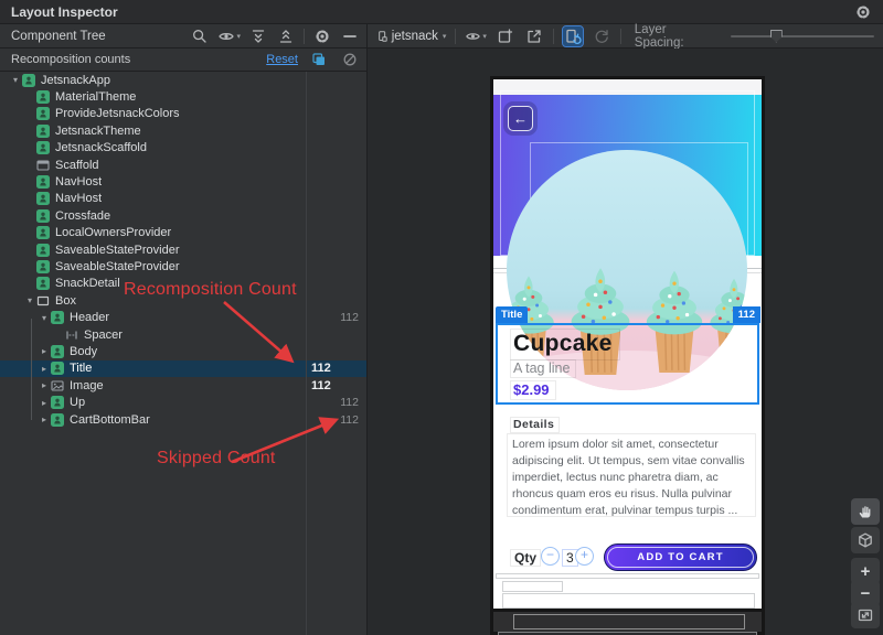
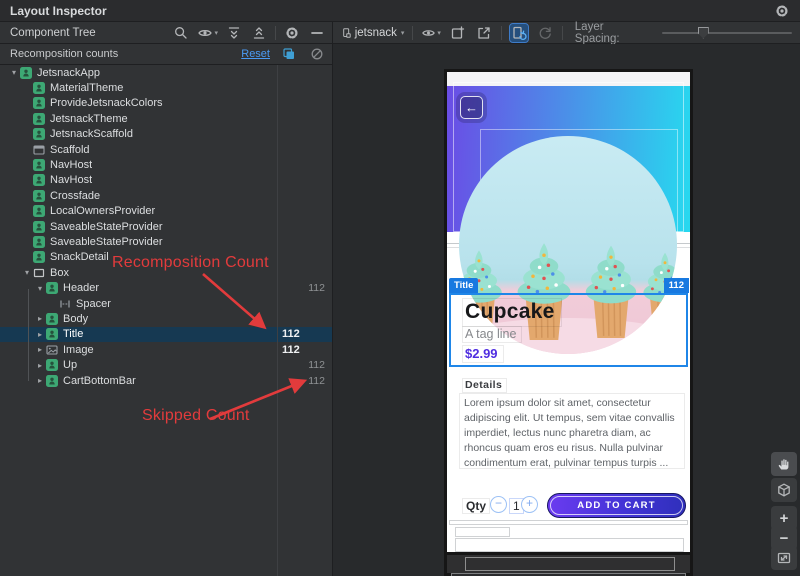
  Layout Inspector
  Component Tree
  jetsnack
  Layer Spacing:
  Recomposition counts
  Reset
  ▾
  JetsnackApp
  MaterialTheme
  ProvideJetsnackColors
  JetsnackTheme
  JetsnackScaffold
  Scaffold
  NavHost
  NavHost
  Crossfade
  LocalOwnersProvider
  SaveableStateProvider
  SaveableStateProvider
  SnackDetail
  ▾
  Box
  ▾
  Header
  112
  Spacer
  ▸
  Body
  ▸
  Title
  112
  ▸
  Image
  112
  ▸
  Up
  112
  ▸
  CartBottomBar
  112
  Recomposition Count
  Skipped Count
  ←
  Title
  112
  Cupcake
  A tag line
  $2.99
  Details
  Lorem ipsum dolor sit amet, consectetur adipiscing elit. Ut tempus, sem vitae convallis imperdiet, lectus nunc pharetra diam, ac rhoncus quam eros eu risus. Nulla pulvinar condimentum erat, pulvinar tempus turpis ...
  Qty
  −
- 3
+ 1
  +
  ADD TO CART
  +
  −
